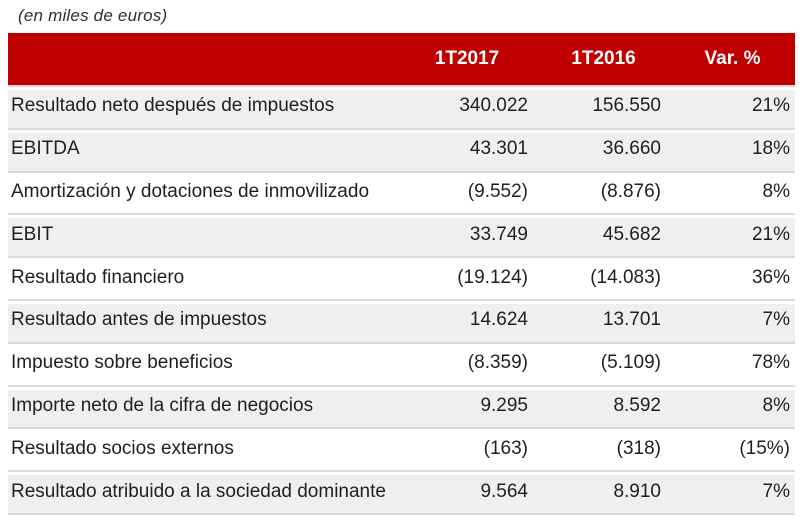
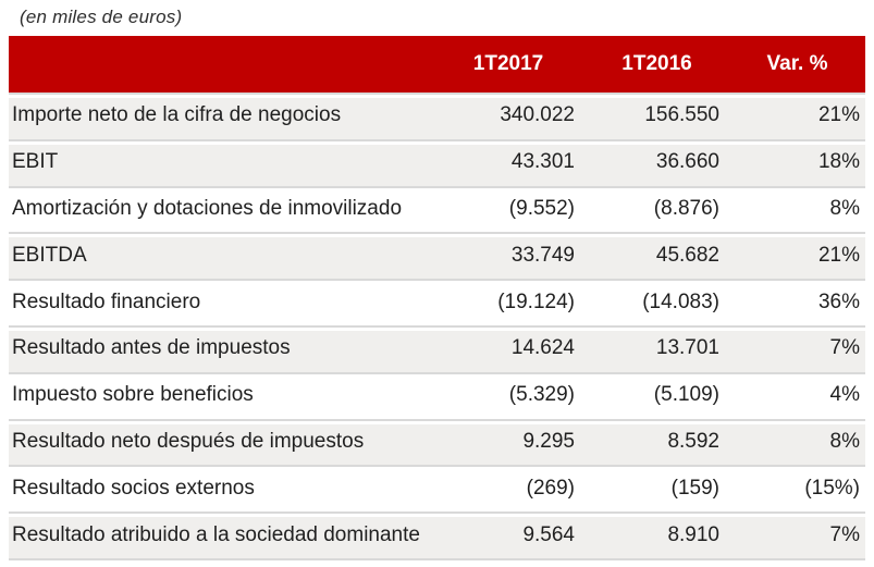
  (en miles de euros)
  1T2017
  1T2016
  Var. %
- Resultado neto después de impuestos
+ Importe neto de la cifra de negocios
  340.022
  156.550
  21%
- EBITDA
+ EBIT
  43.301
  36.660
  18%
  Amortización y dotaciones de inmovilizado
  (9.552)
  (8.876)
  8%
- EBIT
+ EBITDA
  33.749
  45.682
  21%
  Resultado financiero
  (19.124)
  (14.083)
  36%
  Resultado antes de impuestos
  14.624
  13.701
  7%
  Impuesto sobre beneficios
- (8.359)
+ (5.329)
  (5.109)
- 78%
+ 4%
- Importe neto de la cifra de negocios
+ Resultado neto después de impuestos
  9.295
  8.592
  8%
  Resultado socios externos
- (163)
+ (269)
- (318)
+ (159)
  (15%)
  Resultado atribuido a la sociedad dominante
  9.564
  8.910
  7%
